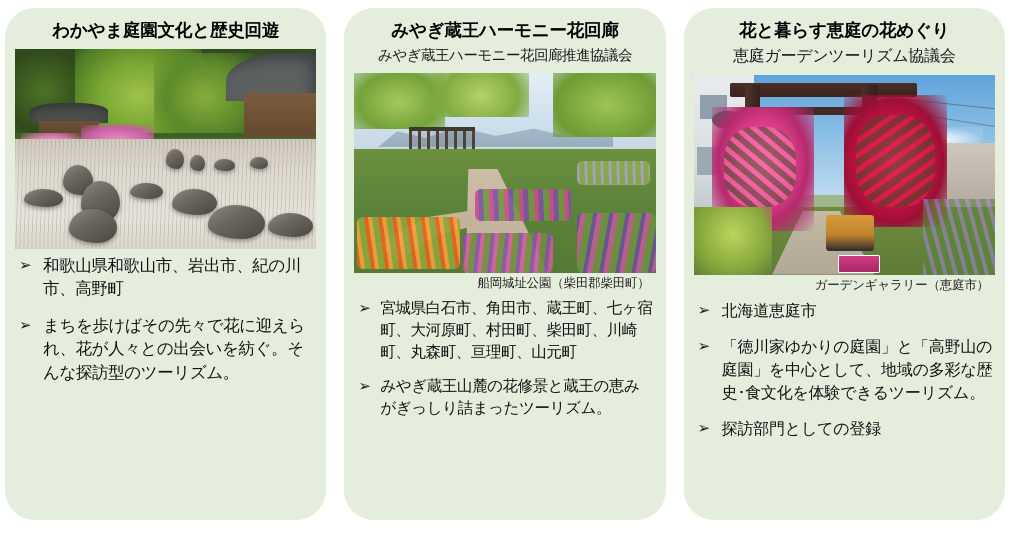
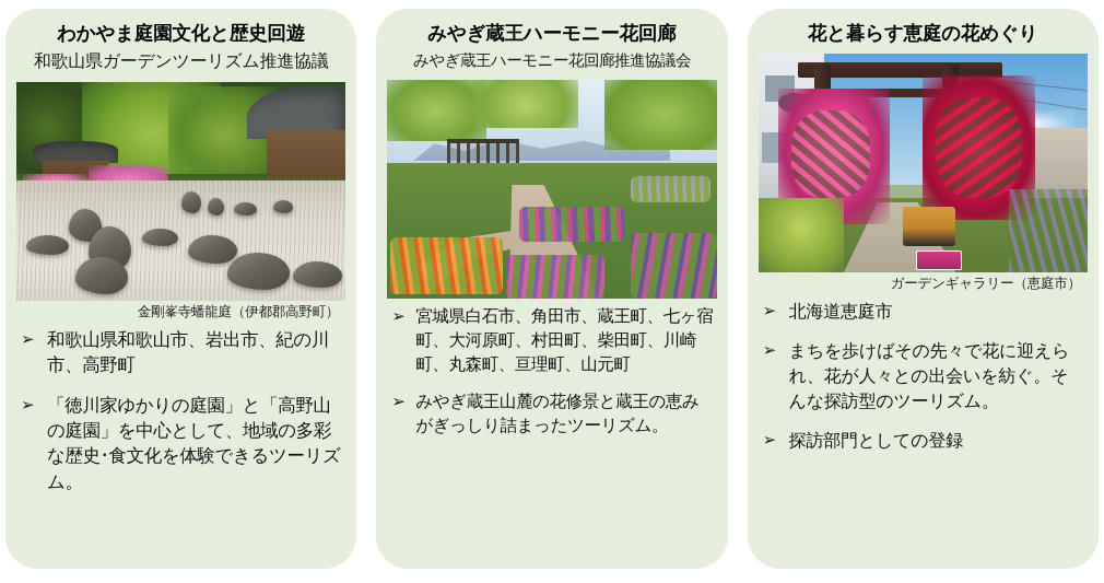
  わかやま庭園文化と歴史回遊
+ 和歌山県ガーデンツーリズム推進協議
+ 金剛峯寺蟠龍庭（伊都郡高野町）
  ➢
  和歌山県和歌山市、岩出市、紀の川市、高野町
  ➢
- まちを歩けばその先々で花に迎えられ、花が人々との出会いを紡ぐ。そんな探訪型のツーリズム。
+ 「徳川家ゆかりの庭園」と「高野山の庭園」を中心として、地域の多彩な歴史･食文化を体験できるツーリズム。
  みやぎ蔵王ハーモニー花回廊
  みやぎ蔵王ハーモニー花回廊推進協議会
- 船岡城址公園（柴田郡柴田町）
  ➢
  宮城県白石市、角田市、蔵王町、七ヶ宿町、大河原町、村田町、柴田町、川崎町、丸森町、亘理町、山元町
  ➢
  みやぎ蔵王山麓の花修景と蔵王の恵みがぎっしり詰まったツーリズム。
  花と暮らす恵庭の花めぐり
- 恵庭ガーデンツーリズム協議会
  ガーデンギャラリー（恵庭市）
  ➢
  北海道恵庭市
  ➢
- 「徳川家ゆかりの庭園」と「高野山の庭園」を中心として、地域の多彩な歴史･食文化を体験できるツーリズム。
+ まちを歩けばその先々で花に迎えられ、花が人々との出会いを紡ぐ。そんな探訪型のツーリズム。
  ➢
  探訪部門としての登録
